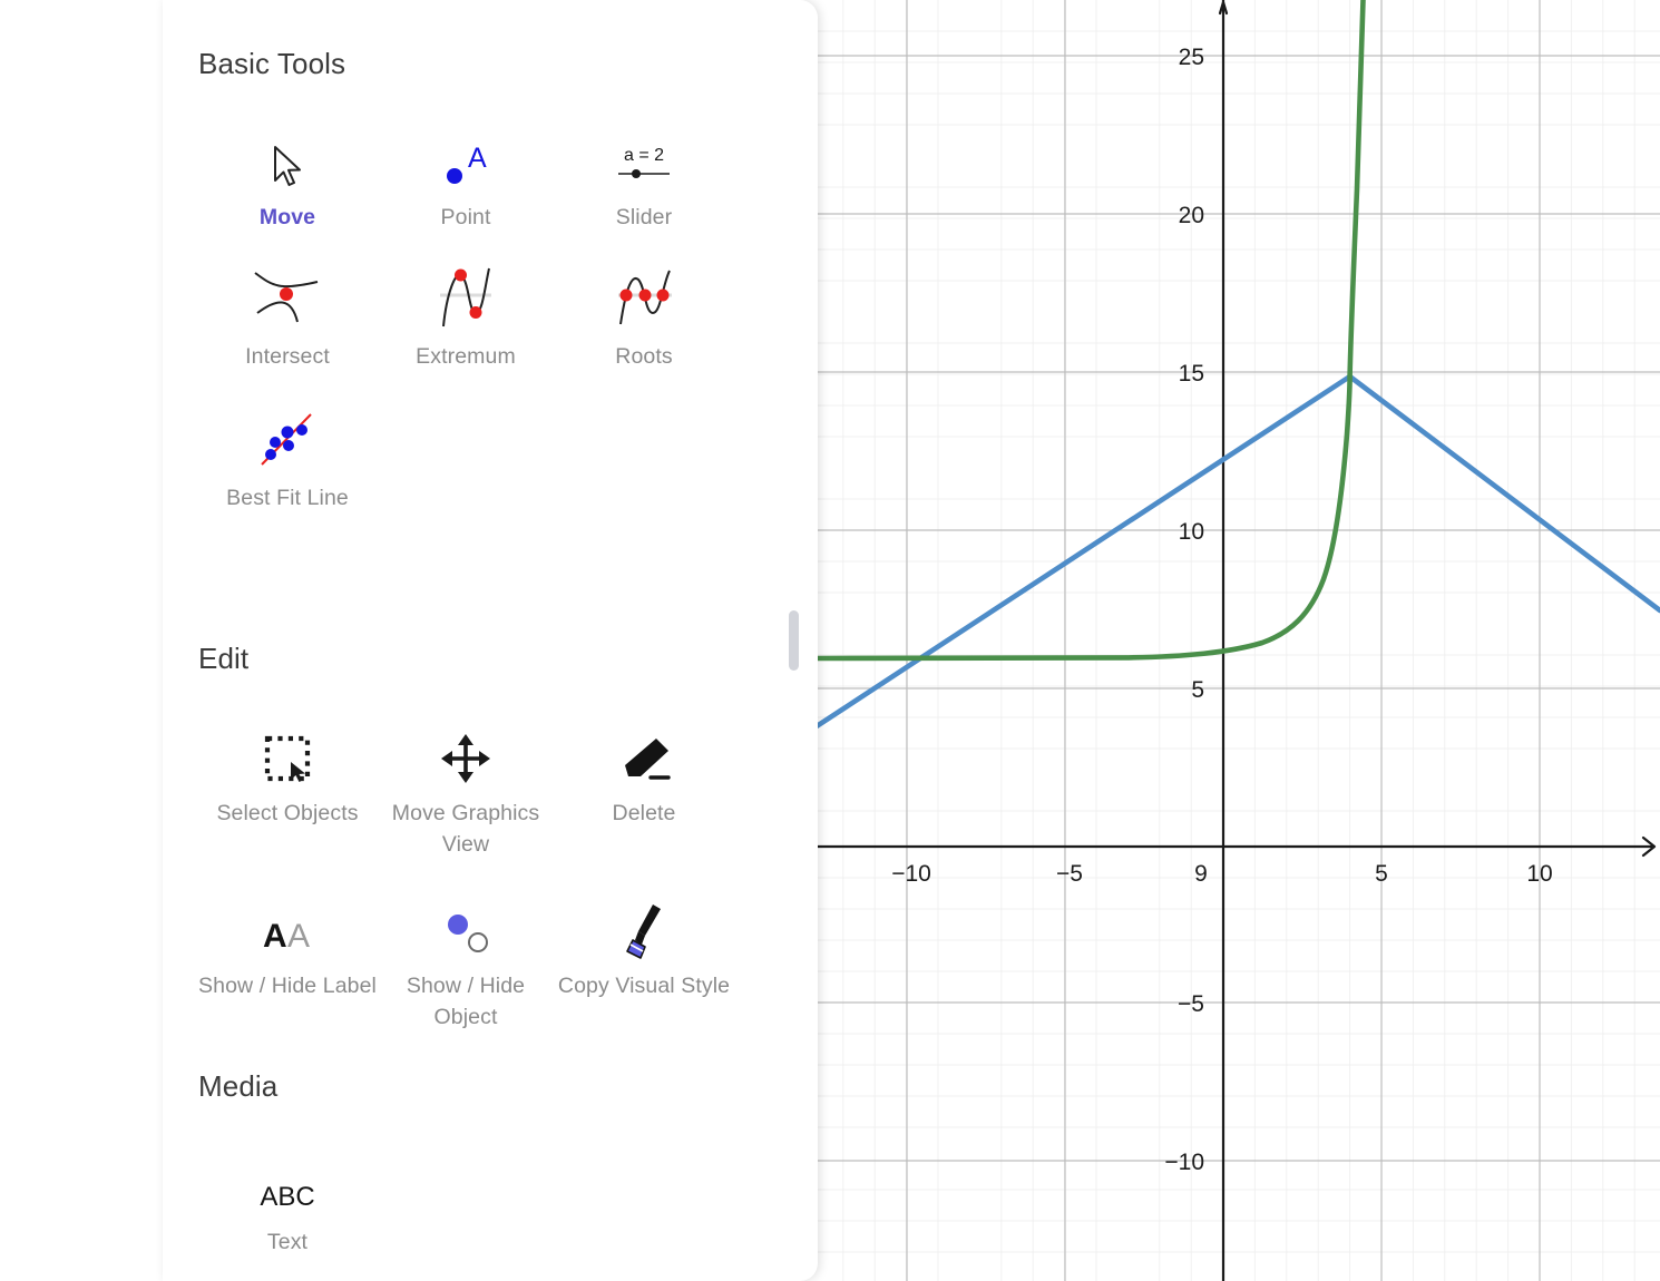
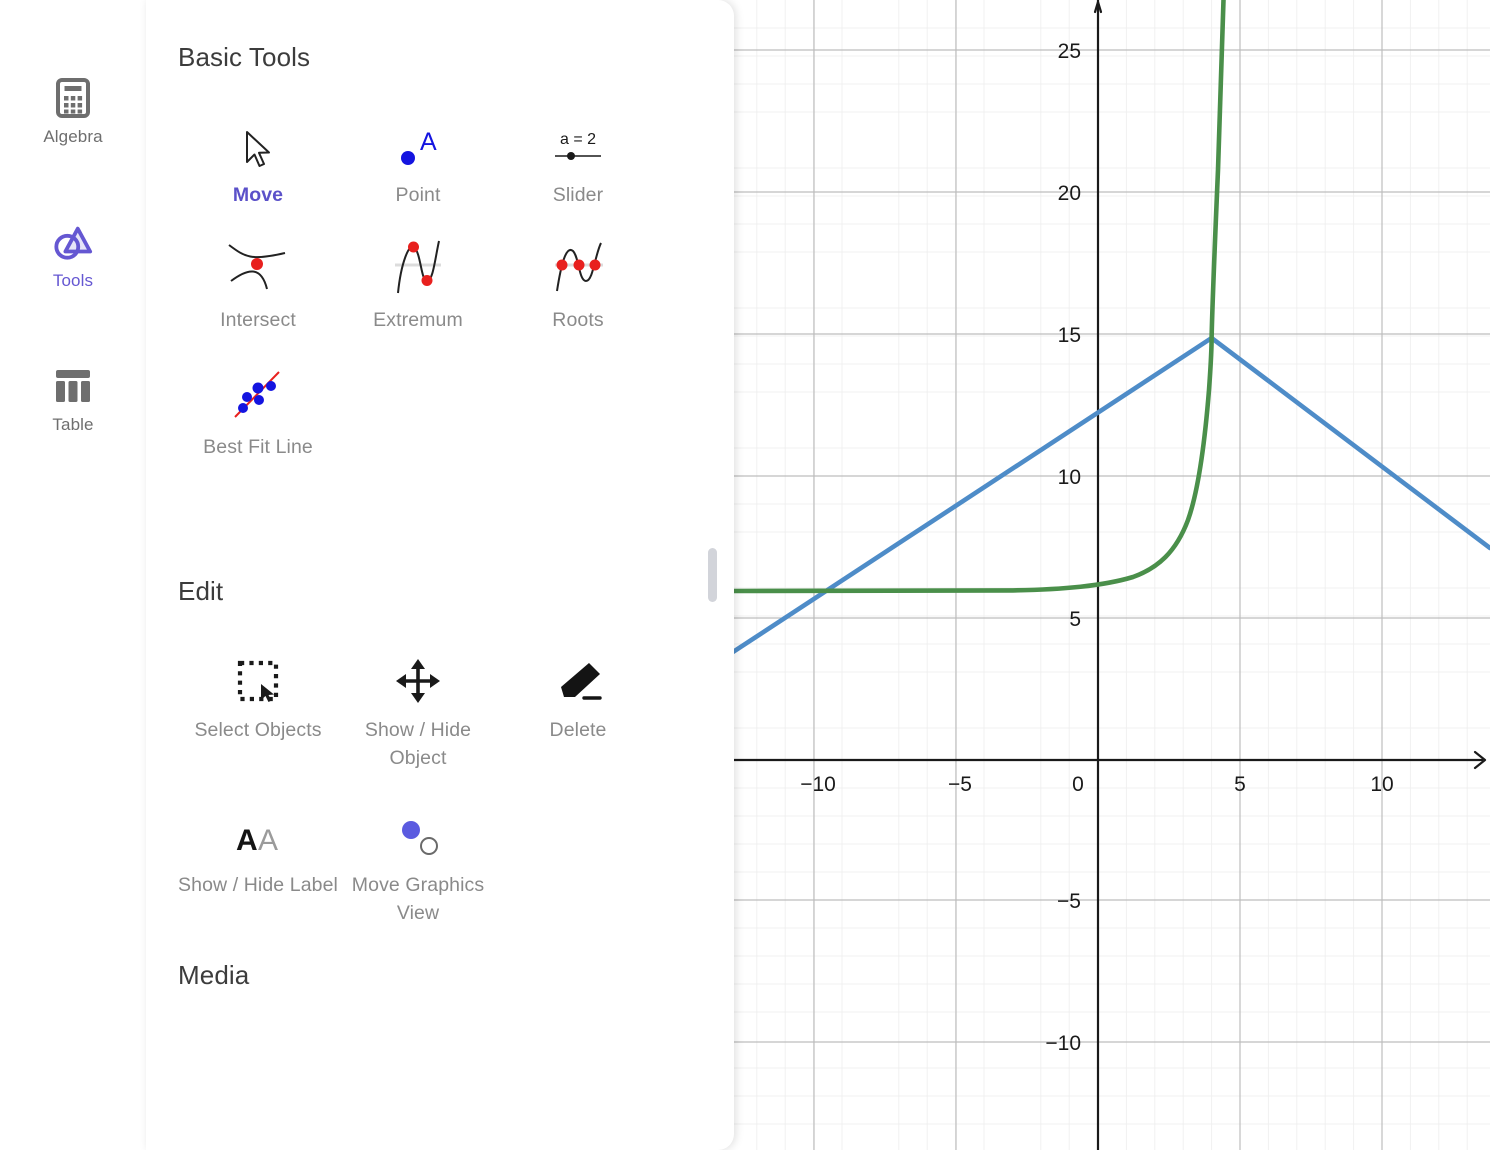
  −10
  −5
- 9
+ 0
  5
  10
  25
  20
  15
  10
  5
  −5
  −10
+ Algebra
+ Tools
+ Table
  Basic Tools
  Move
  A
  Point
  a = 2
  Slider
  Intersect
  Extremum
  Roots
  Best Fit Line
  Edit
  Select Objects
- Move Graphics View
+ Show / Hide Object
  Delete
  A
  A
  Show / Hide Label
- Show / Hide Object
+ Move Graphics View
- Copy Visual Style
  Media
- ABC
- Text
